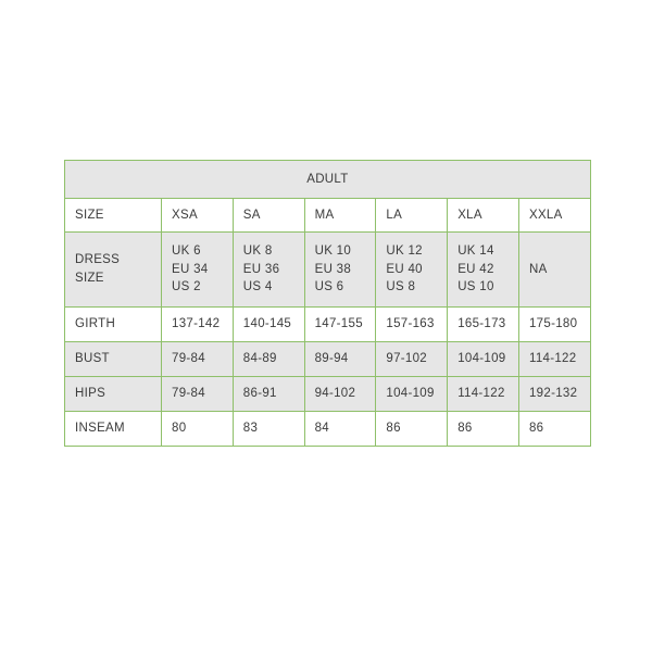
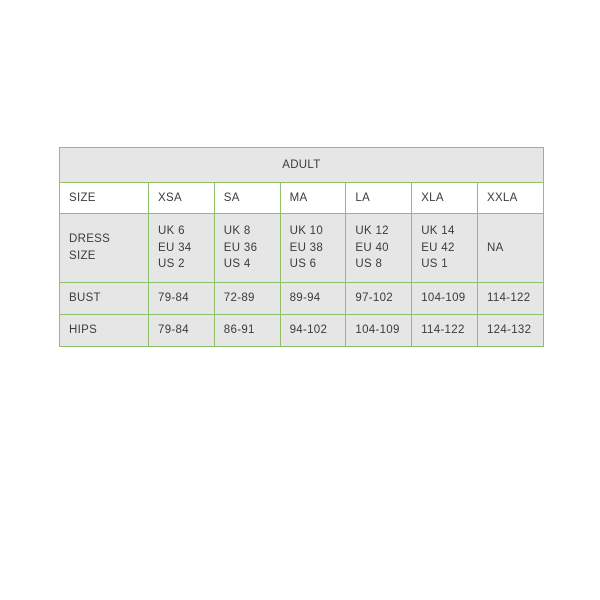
  ADULT
  SIZE	XSA	SA	MA	LA	XLA	XXLA
- DRESS SIZE	UK 6 EU 34 US 2	UK 8 EU 36 US 4	UK 10 EU 38 US 6	UK 12 EU 40 US 8	UK 14 EU 42 US 10	NA
+ DRESS SIZE	UK 6 EU 34 US 2	UK 8 EU 36 US 4	UK 10 EU 38 US 6	UK 12 EU 40 US 8	UK 14 EU 42 US 1	NA
- GIRTH	137-142	140-145	147-155	157-163	165-173	175-180
- BUST	79-84	84-89	89-94	97-102	104-109	114-122
+ BUST	79-84	72-89	89-94	97-102	104-109	114-122
- HIPS	79-84	86-91	94-102	104-109	114-122	192-132
+ HIPS	79-84	86-91	94-102	104-109	114-122	124-132
- INSEAM	80	83	84	86	86	86
